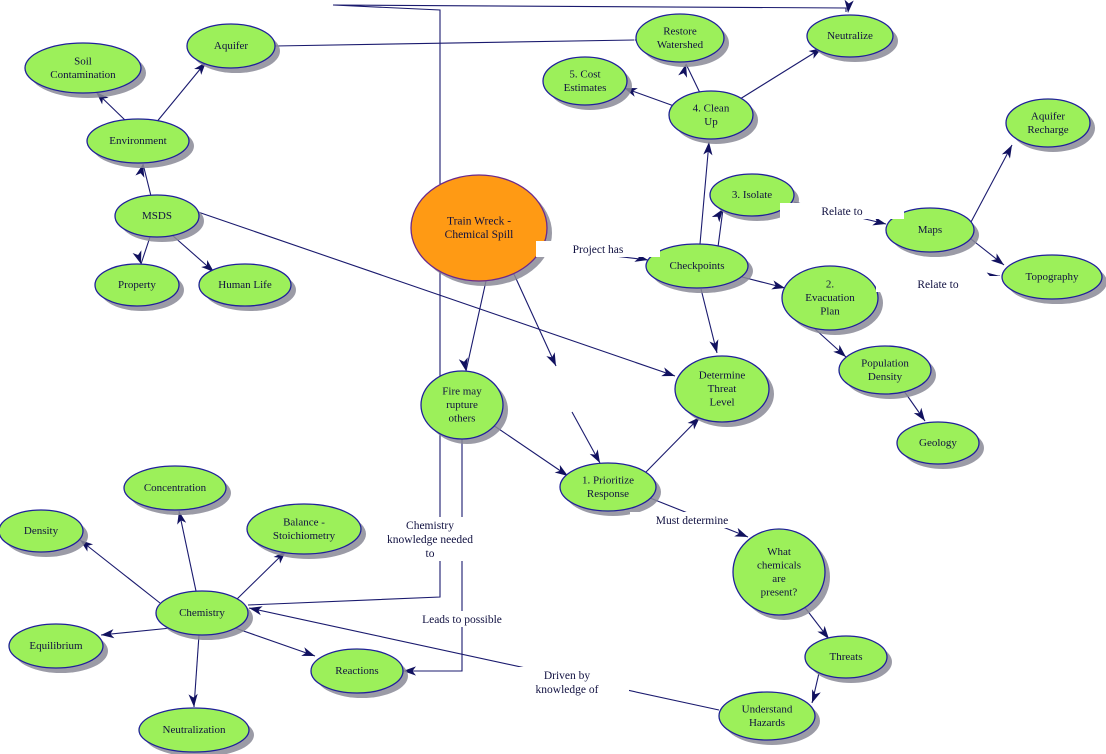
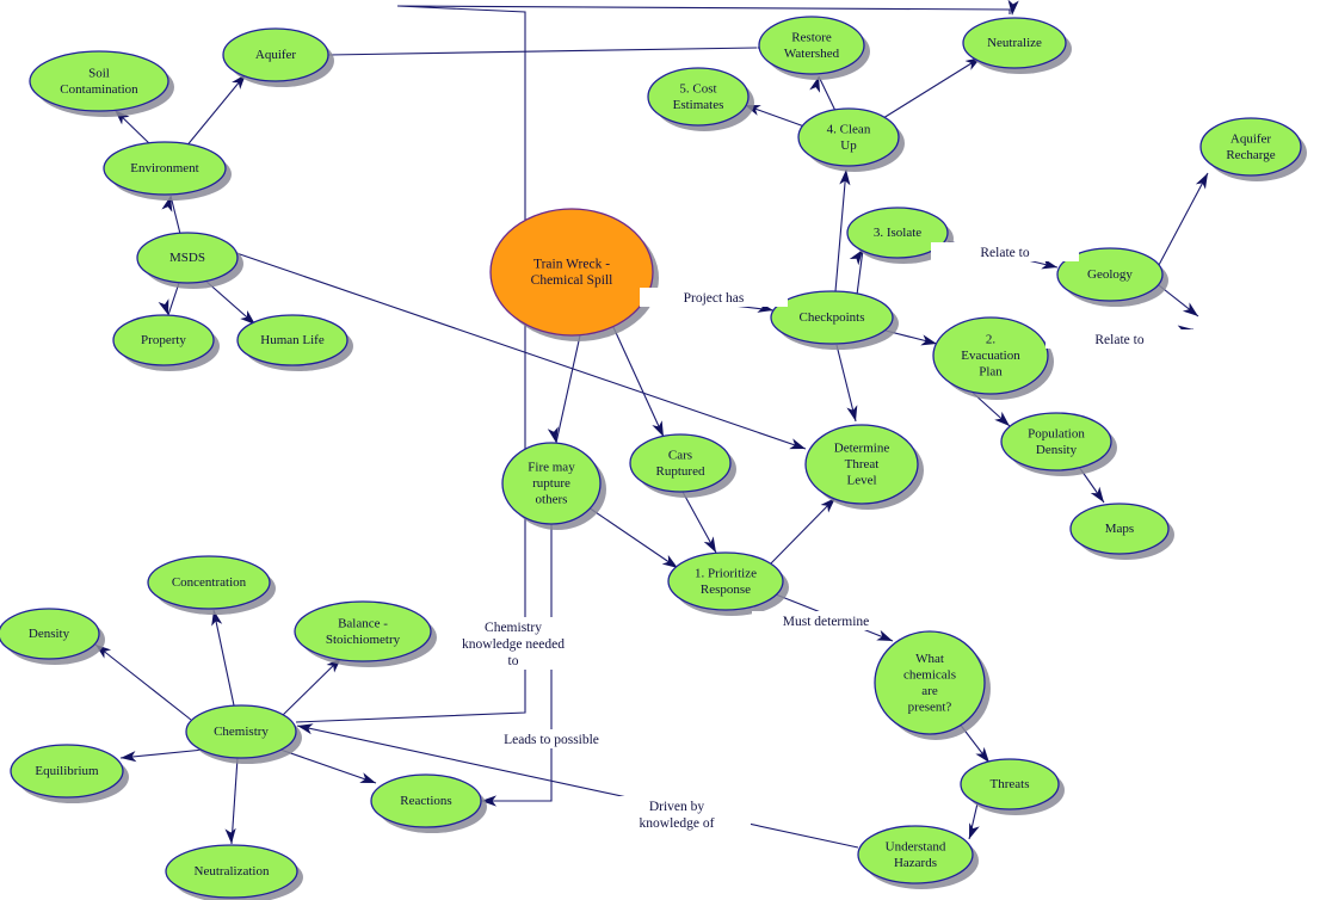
  Soil Contamination
  Aquifer
  Environment
  MSDS
  Property
  Human Life
  Restore Watershed
  Neutralize
  5. Cost Estimates
  4. Clean Up
  Aquifer Recharge
  3. Isolate
  Train Wreck - Chemical Spill
- Maps
+ Geology
  Checkpoints
- Topography
  2. Evacuation Plan
  Population Density
  Determine Threat Level
  Fire may rupture others
+ Cars Ruptured
- Geology
+ Maps
  1. Prioritize Response
  Concentration
  Density
  Balance - Stoichiometry
  What chemicals are present?
  Chemistry
  Equilibrium
  Threats
  Reactions
  Neutralization
  Understand Hazards
  Chemistry knowledge needed to
  Project has
  Relate to
  Relate to
  Must determine
  Driven by knowledge of
  Leads to possible
